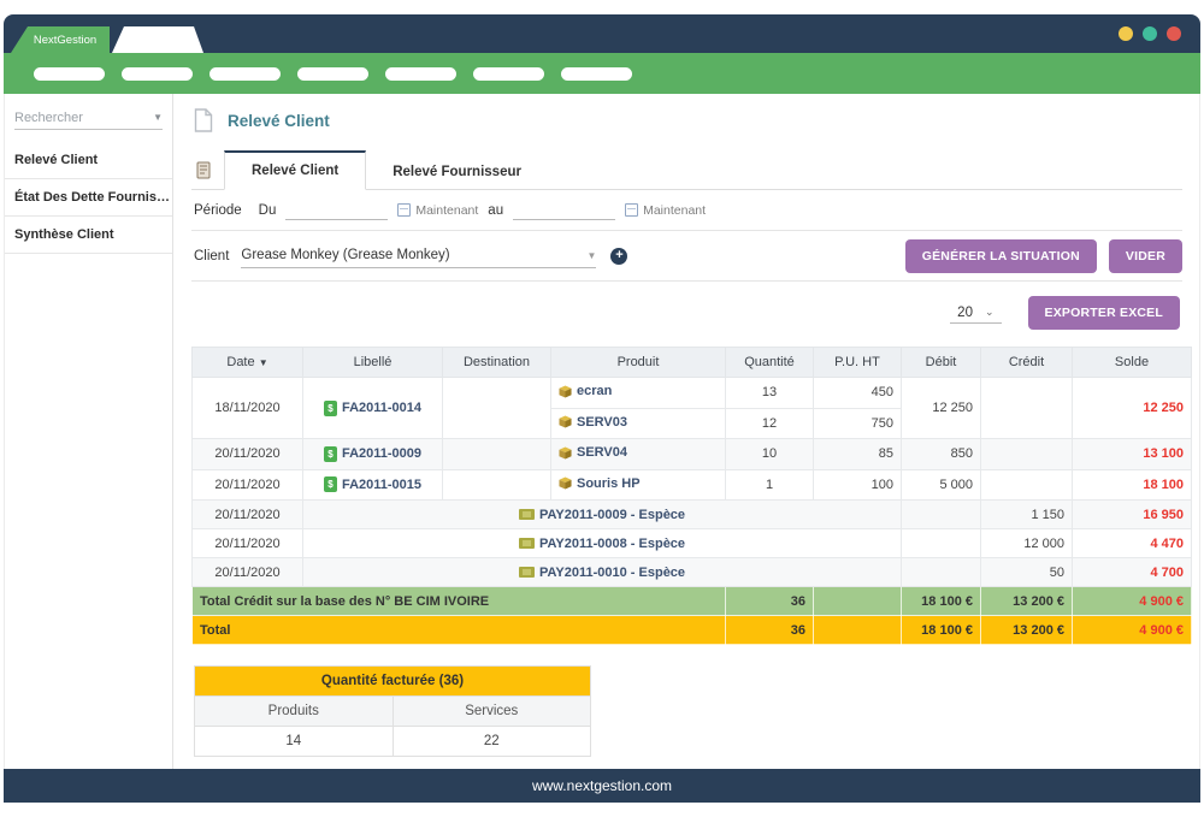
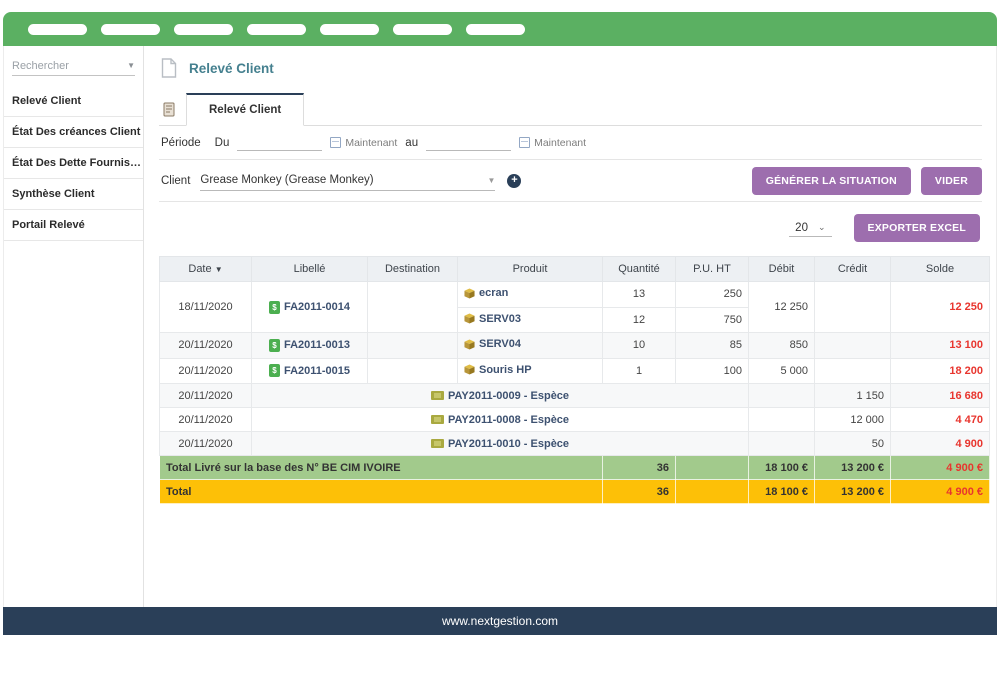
- NextGestion
  Rechercher
  ▼
  Relevé Client
+ État Des créances Client
  État Des Dette Fournis…
  Synthèse Client
+ Portail Relevé
  Relevé Client
  Relevé Client
- Relevé Fournisseur
  Période
  Du
  Maintenant
  au
  Maintenant
  Client
  Grease Monkey (Grease Monkey)
  ▼
  +
  GÉNÉRER LA SITUATION
  VIDER
  20
  ⌄
  EXPORTER EXCEL
  Date ▼	Libellé	Destination	Produit	Quantité	P.U. HT	Débit	Crédit	Solde
- 18/11/2020	$ FA2011-0014		ecran	13	450	12 250		12 250
+ 18/11/2020	$ FA2011-0014		ecran	13	250	12 250		12 250
  SERV03	12	750
- 20/11/2020	$ FA2011-0009		SERV04	10	85	850		13 100
+ 20/11/2020	$ FA2011-0013		SERV04	10	85	850		13 100
- 20/11/2020	$ FA2011-0015		Souris HP	1	100	5 000		18 100
+ 20/11/2020	$ FA2011-0015		Souris HP	1	100	5 000		18 200
- 20/11/2020	PAY2011-0009 - Espèce		1 150	16 950
+ 20/11/2020	PAY2011-0009 - Espèce		1 150	16 680
  20/11/2020	PAY2011-0008 - Espèce		12 000	4 470
- 20/11/2020	PAY2011-0010 - Espèce		50	4 700
+ 20/11/2020	PAY2011-0010 - Espèce		50	4 900
- Total Crédit sur la base des N° BE CIM IVOIRE	36		18 100 €	13 200 €	4 900 €
+ Total Livré sur la base des N° BE CIM IVOIRE	36		18 100 €	13 200 €	4 900 €
  Total	36		18 100 €	13 200 €	4 900 €
- Quantité facturée (36)
- Produits	Services
- 14	22
  www.nextgestion.com
